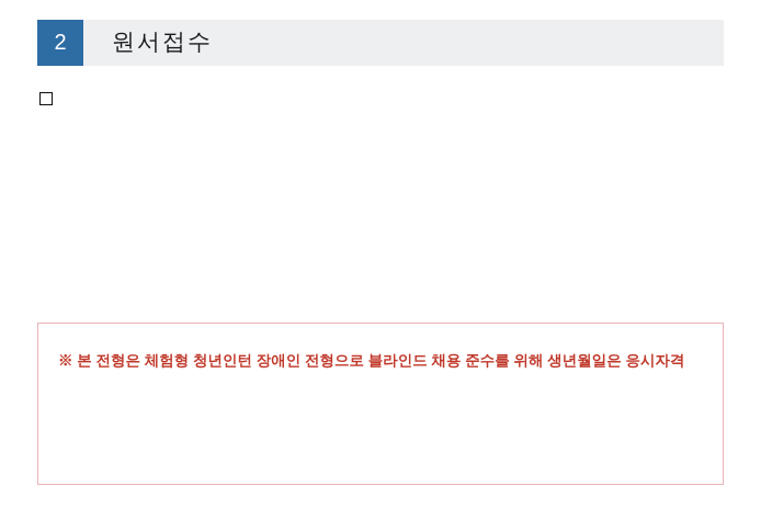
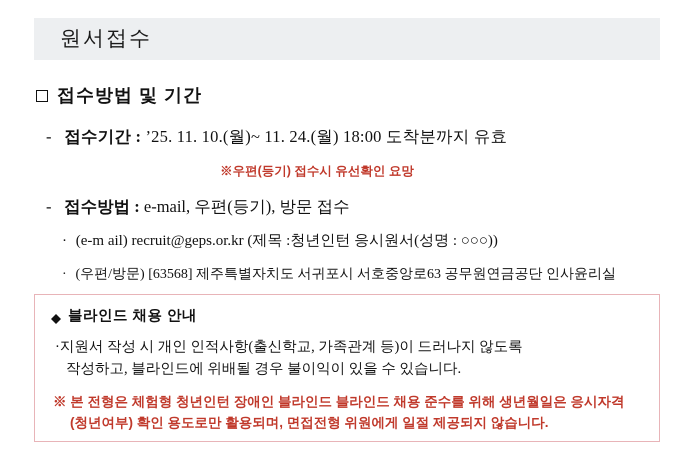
- 2
  원서접수
+ 접수방법 및 기간
+ - 접수기간 : ’25. 11. 10.(월)~ 11. 24.(월) 18:00 도착분까지 유효
+ ※우편(등기) 접수시 유선확인 요망
+ - 접수방법 : e-mail, 우편(등기), 방문 접수
+ · (e-m ail) recruit@geps.or.kr (제목 :청년인턴 응시원서(성명 : ○○○))
+ · (우편/방문) [63568] 제주특별자치도 서귀포시 서호중앙로63 공무원연금공단 인사윤리실
+ 블라인드 채용 안내
+ ·지원서 작성 시 개인 인적사항(출신학교, 가족관계 등)이 드러나지 않도록
+ 작성하고, 블라인드에 위배될 경우 불이익이 있을 수 있습니다.
- ※ 본 전형은 체험형 청년인턴 장애인 전형으로 블라인드 채용 준수를 위해 생년월일은 응시자격
+ ※ 본 전형은 체험형 청년인턴 장애인 블라인드 블라인드 채용 준수를 위해 생년월일은 응시자격
+ (청년여부) 확인 용도로만 활용되며, 면접전형 위원에게 일절 제공되지 않습니다.
